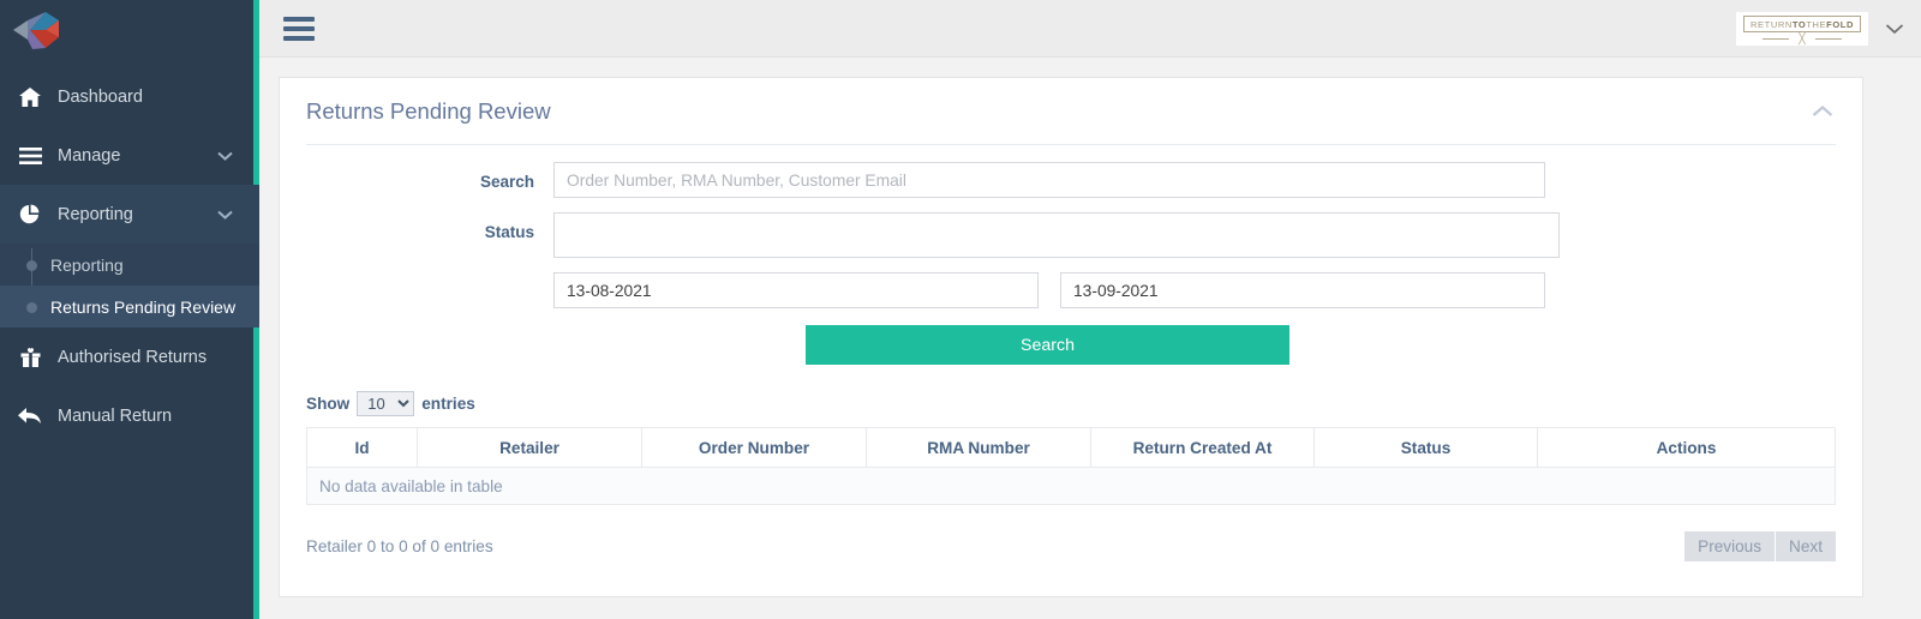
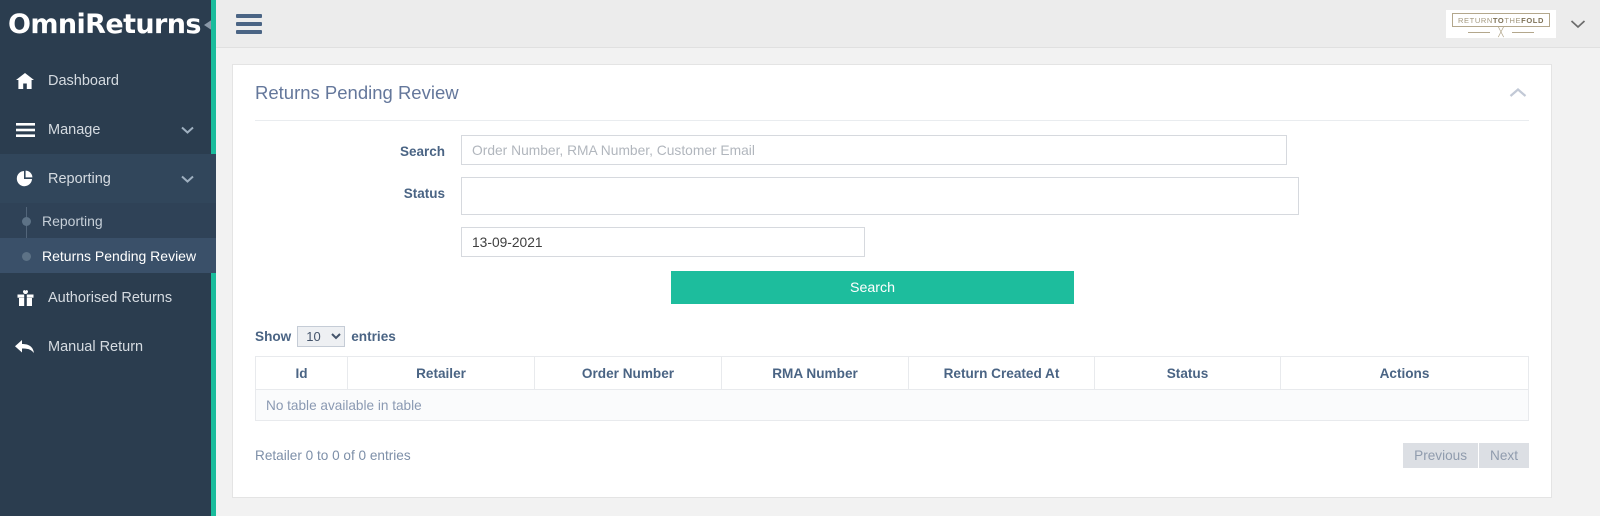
+ OmniReturns
  Dashboard
  Manage
  Reporting
  Reporting
  Returns Pending Review
  Authorised Returns
  Manual Return
  RETURNTOTHEFOLD
  ╳
  Returns Pending Review
  Search
  Order Number, RMA Number, Customer Email
  Status
- 13-08-2021
  13-09-2021
  Search
  Show
  10
  entries
  Id	Retailer	Order Number	RMA Number	Return Created At	Status	Actions
- No data available in table
+ No table available in table
  Retailer 0 to 0 of 0 entries
  Previous
  Next
